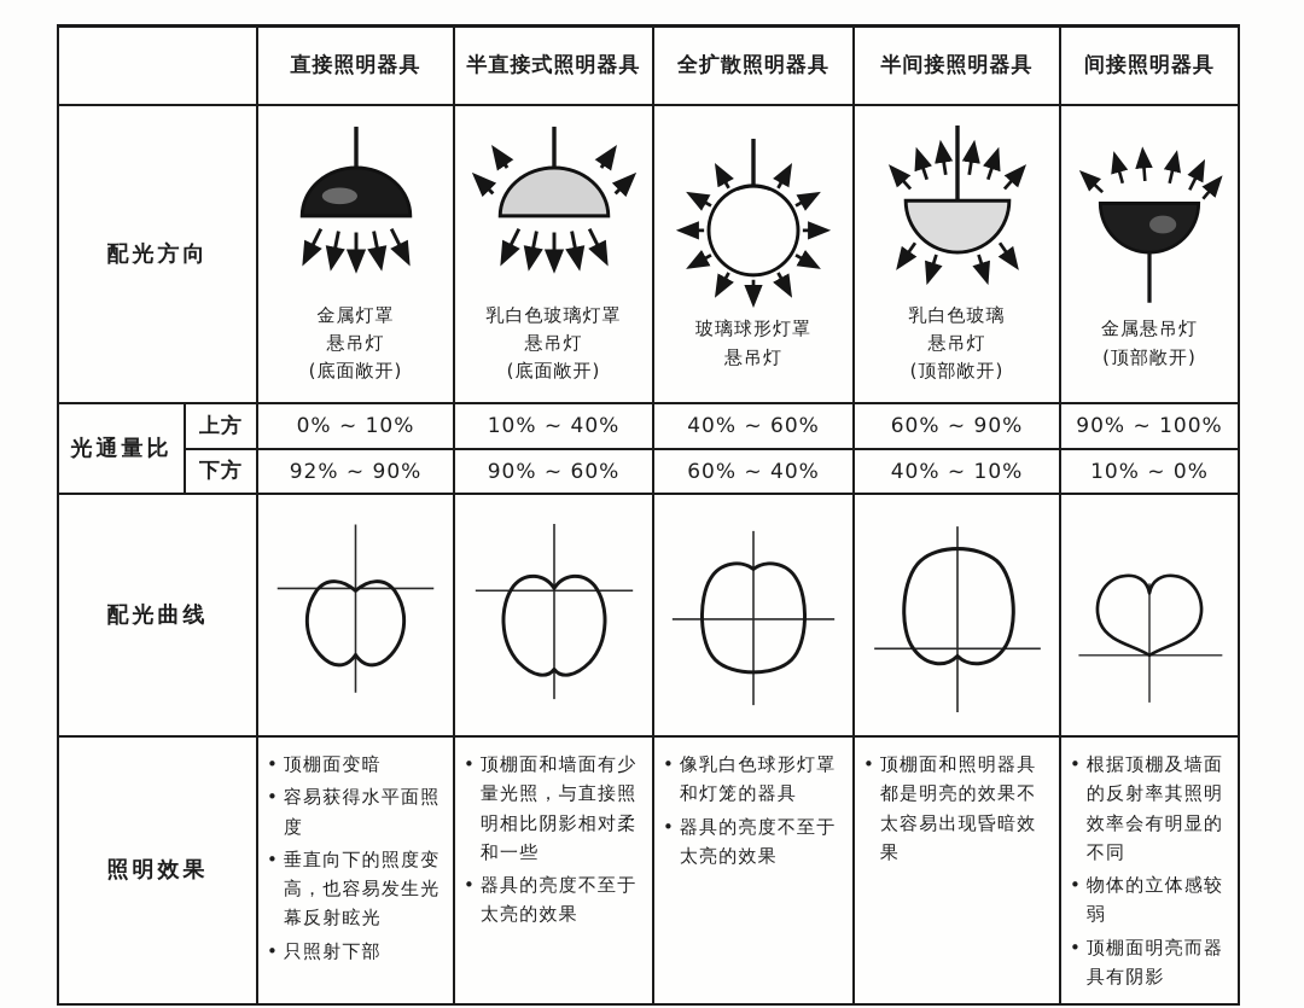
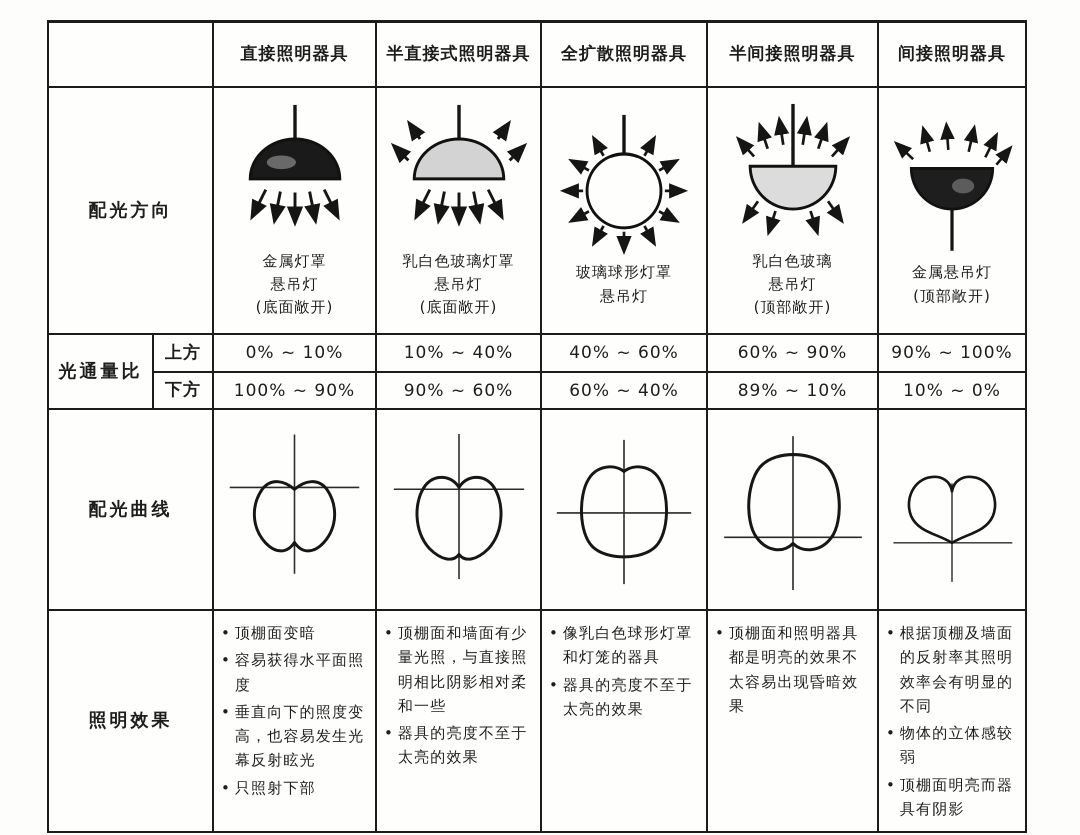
  直接照明器具
  半直接式照明器具
  全扩散照明器具
  半间接照明器具
  间接照明器具
  配光方向
  金属灯罩
  悬吊灯
  (底面敞开)
  乳白色玻璃灯罩
  悬吊灯
  (底面敞开)
  玻璃球形灯罩
  悬吊灯
  乳白色玻璃
  悬吊灯
  (顶部敞开)
  金属悬吊灯
  (顶部敞开)
  光通量比
  上方
  0% ~ 10%
  10% ~ 40%
  40% ~ 60%
  60% ~ 90%
  90% ~ 100%
  下方
- 92% ~ 90%
+ 100% ~ 90%
  90% ~ 60%
  60% ~ 40%
- 40% ~ 10%
+ 89% ~ 10%
  10% ~ 0%
  配光曲线
  照明效果
  •
  顶棚面变暗
  •
  容易获得水平面照度
  •
  垂直向下的照度变高，也容易发生光幕反射眩光
  •
  只照射下部
  •
  顶棚面和墙面有少量光照，与直接照明相比阴影相对柔和一些
  •
  器具的亮度不至于太亮的效果
  •
  像乳白色球形灯罩和灯笼的器具
  •
  器具的亮度不至于太亮的效果
  •
  顶棚面和照明器具都是明亮的效果不太容易出现昏暗效果
  •
  根据顶棚及墙面的反射率其照明效率会有明显的不同
  •
  物体的立体感较弱
  •
  顶棚面明亮而器具有阴影
